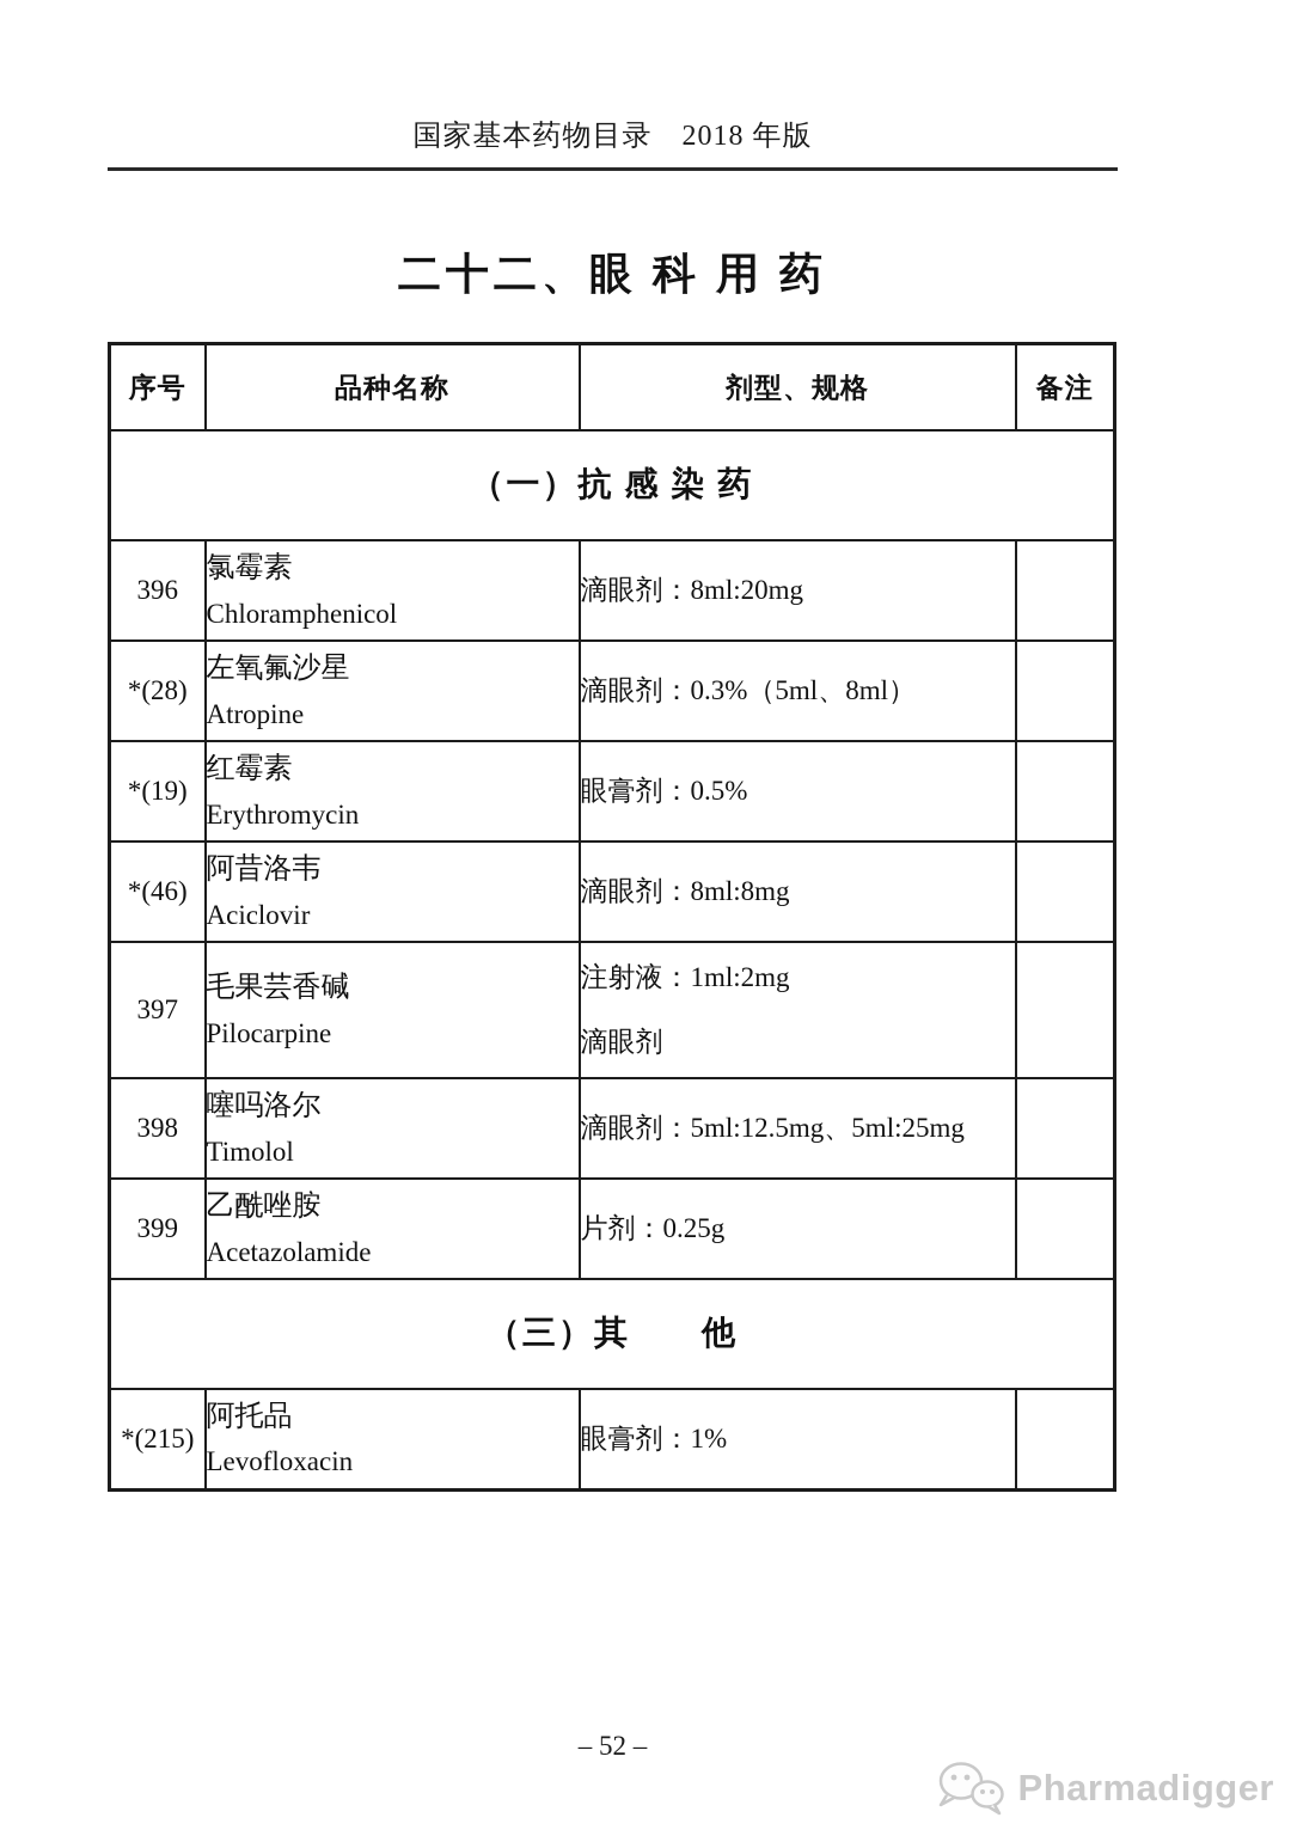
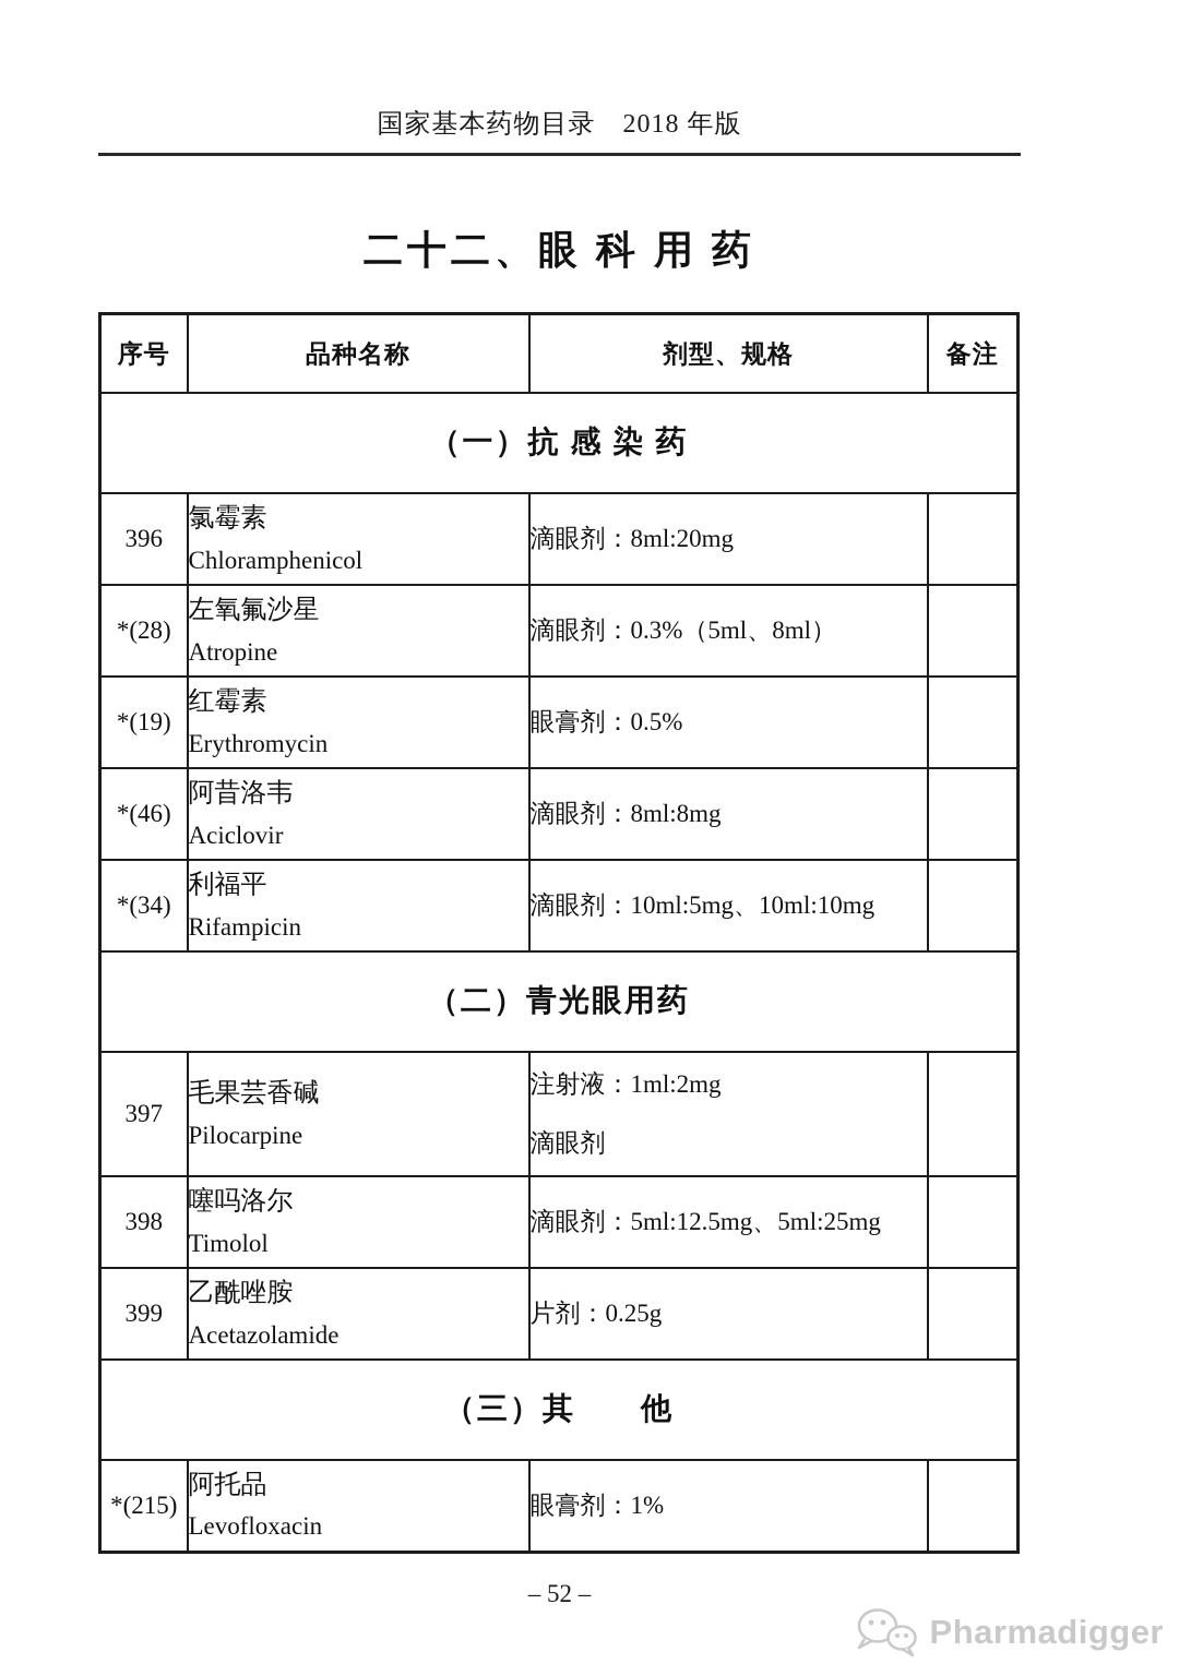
  国家基本药物目录 2018 年版
  二十二、眼 科 用 药
  序号	品种名称	剂型、规格	备注
  （一）抗 感 染 药
  396	氯霉素Chloramphenicol	滴眼剂：8ml:20mg
  *(28)	左氧氟沙星Atropine	滴眼剂：0.3%（5ml、8ml）
  *(19)	红霉素Erythromycin	眼膏剂：0.5%
  *(46)	阿昔洛韦Aciclovir	滴眼剂：8ml:8mg
+ *(34)	利福平Rifampicin	滴眼剂：10ml:5mg、10ml:10mg
+ （二）青光眼用药
  397	毛果芸香碱Pilocarpine	注射液：1ml:2mg滴眼剂
  398	噻吗洛尔Timolol	滴眼剂：5ml:12.5mg、5ml:25mg
  399	乙酰唑胺Acetazolamide	片剂：0.25g
  （三）其 他
  *(215)	阿托品Levofloxacin	眼膏剂：1%
  – 52 –
  Pharmadigger
